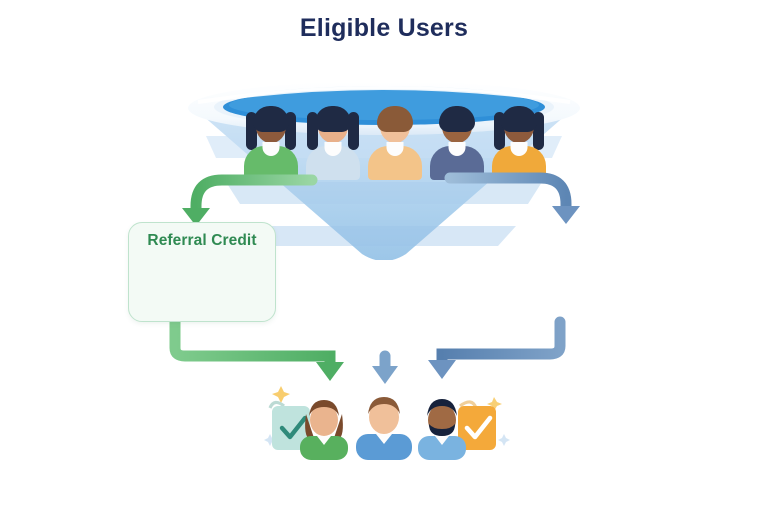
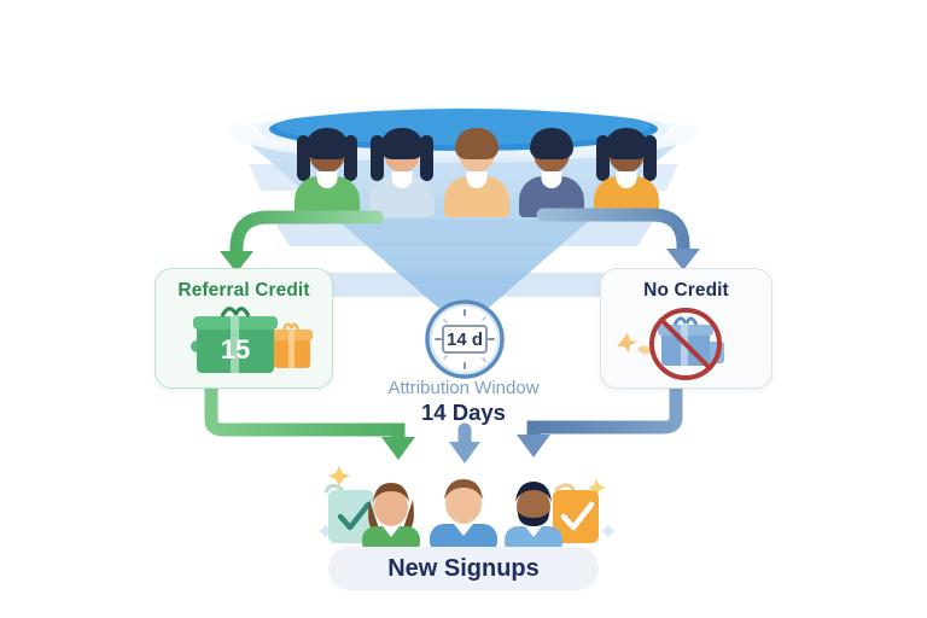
- Eligible Users
  Referral Credit
+ 15
+ No Credit
+ 14 d
+ Attribution Window
+ 14 Days
+ New Signups
